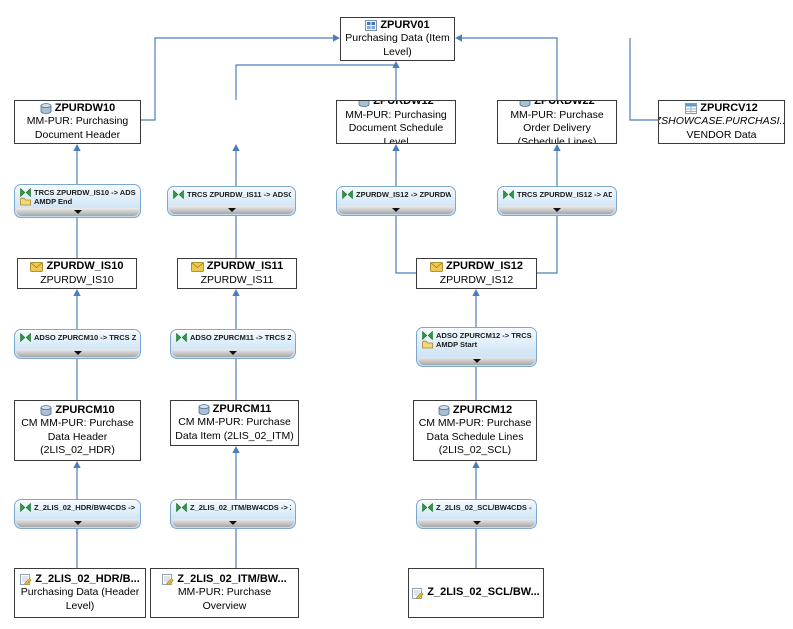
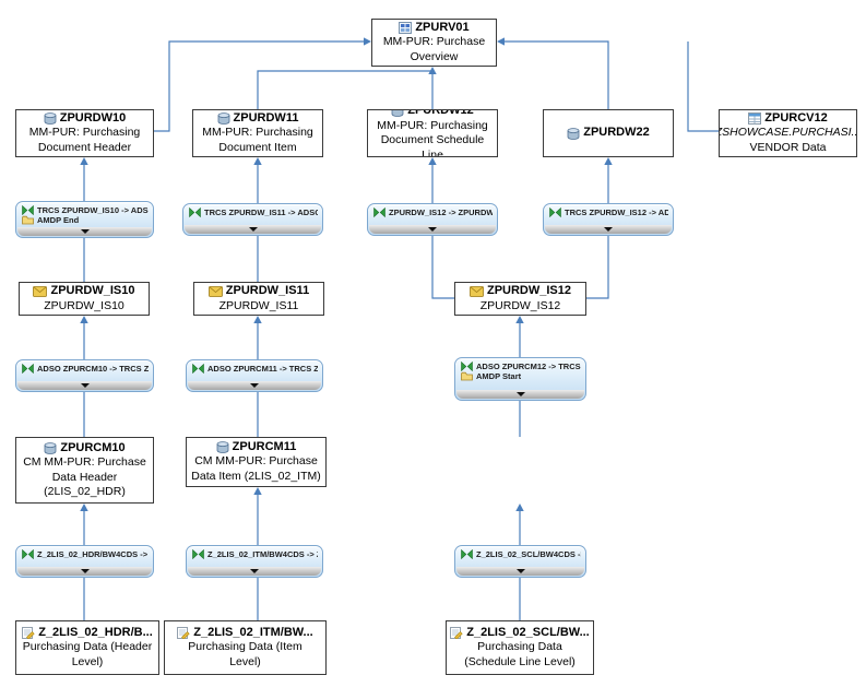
  ZPURV01
- Purchasing Data (Item Level)
+ MM-PUR: Purchase Overview
  ZPURDW10
  MM-PUR: Purchasing Document Header
+ ZPURDW11
+ MM-PUR: Purchasing Document Item
  ZPURDW12
- MM-PUR: Purchasing Document Schedule Level
+ MM-PUR: Purchasing Document Schedule Line
  ZPURDW22
- MM-PUR: Purchase Order Delivery (Schedule Lines)
  ZPURCV12
  SHOWCASE.PURCHASI..
  VENDOR Data
  TRCS ZPURDW_IS10 -> ADS
  AMDP End
  TRCS ZPURDW_IS11 -> ADS
  ZPURDW_IS12 -> ZPURDW
  TRCS ZPURDW_IS12 -> AD
  ZPURDW_IS10
  ZPURDW_IS10
  ZPURDW_IS11
  ZPURDW_IS11
  ZPURDW_IS12
  ZPURDW_IS12
  ADSO ZPURCM10 -> TRCS Z
  ADSO ZPURCM11 -> TRCS Z
  ADSO ZPURCM12 -> TRCS
  AMDP Start
  ZPURCM10
  CM MM-PUR: Purchase Data Header (2LIS_02_HDR)
  ZPURCM11
  CM MM-PUR: Purchase Data Item (2LIS_02_ITM)
- ZPURCM12
- CM MM-PUR: Purchase Data Schedule Lines (2LIS_02_SCL)
  Z_2LIS_02_HDR/BW4CDS ->
  Z_2LIS_02_ITM/BW4CDS ->
  Z_2LIS_02_SCL/BW4CDS -
  Z_2LIS_02_HDR/B...
  Purchasing Data (Header Level)
  Z_2LIS_02_ITM/BW...
- MM-PUR: Purchase Overview
+ Purchasing Data (Item Level)
  Z_2LIS_02_SCL/BW...
+ Purchasing Data (Schedule Line Level)
